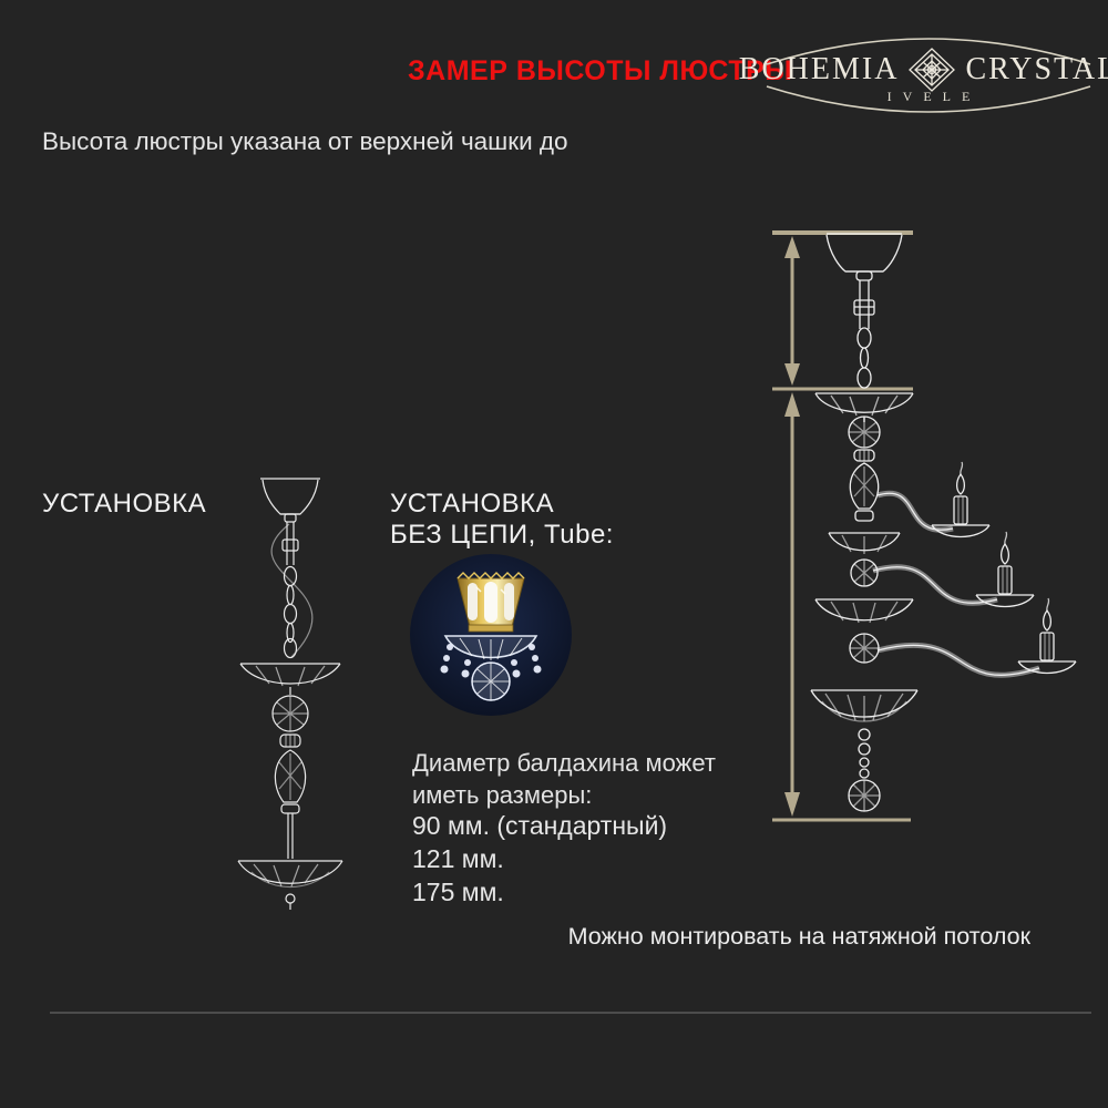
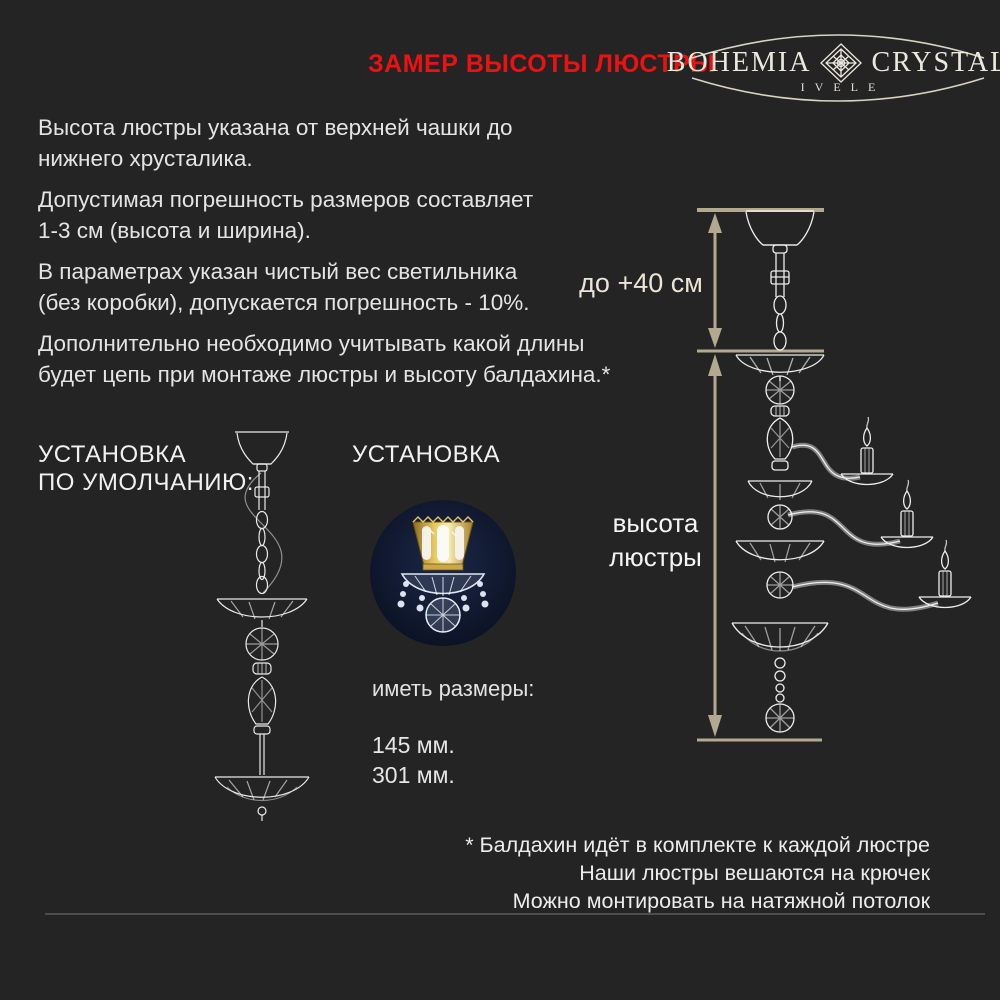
  ЗАМЕР ВЫСОТЫ ЛЮСТРЫ
  BOHEMIA
  CRYSTA
  IVELE
  Высота люстры указана от верхней чашки до
+ нижнего хрусталика.
+ Допустимая погрешность размеров составляет
+ 1-3 см (высота и ширина).
+ В параметрах указан чистый вес светильника
+ (без коробки), допускается погрешность - 10%.
+ Дополнительно необходимо учитывать какой длины
+ будет цепь при монтаже люстры и высоту балдахина.*
+ до +40 см
+ высота
+ люстры
  УСТАНОВКА
+ ПО УМОЛЧАНИЮ:
  УСТАНОВКА
- БЕЗ ЦЕПИ, Tube:
- Диаметр балдахина может
  иметь размеры:
- 90 мм. (стандартный)
- 121 мм.
+ 145 мм.
- 175 мм.
+ 301 мм.
+ * Балдахин идёт в комплекте к каждой люстре
+ Наши люстры вешаются на крючек
  Можно монтировать на натяжной потолок
